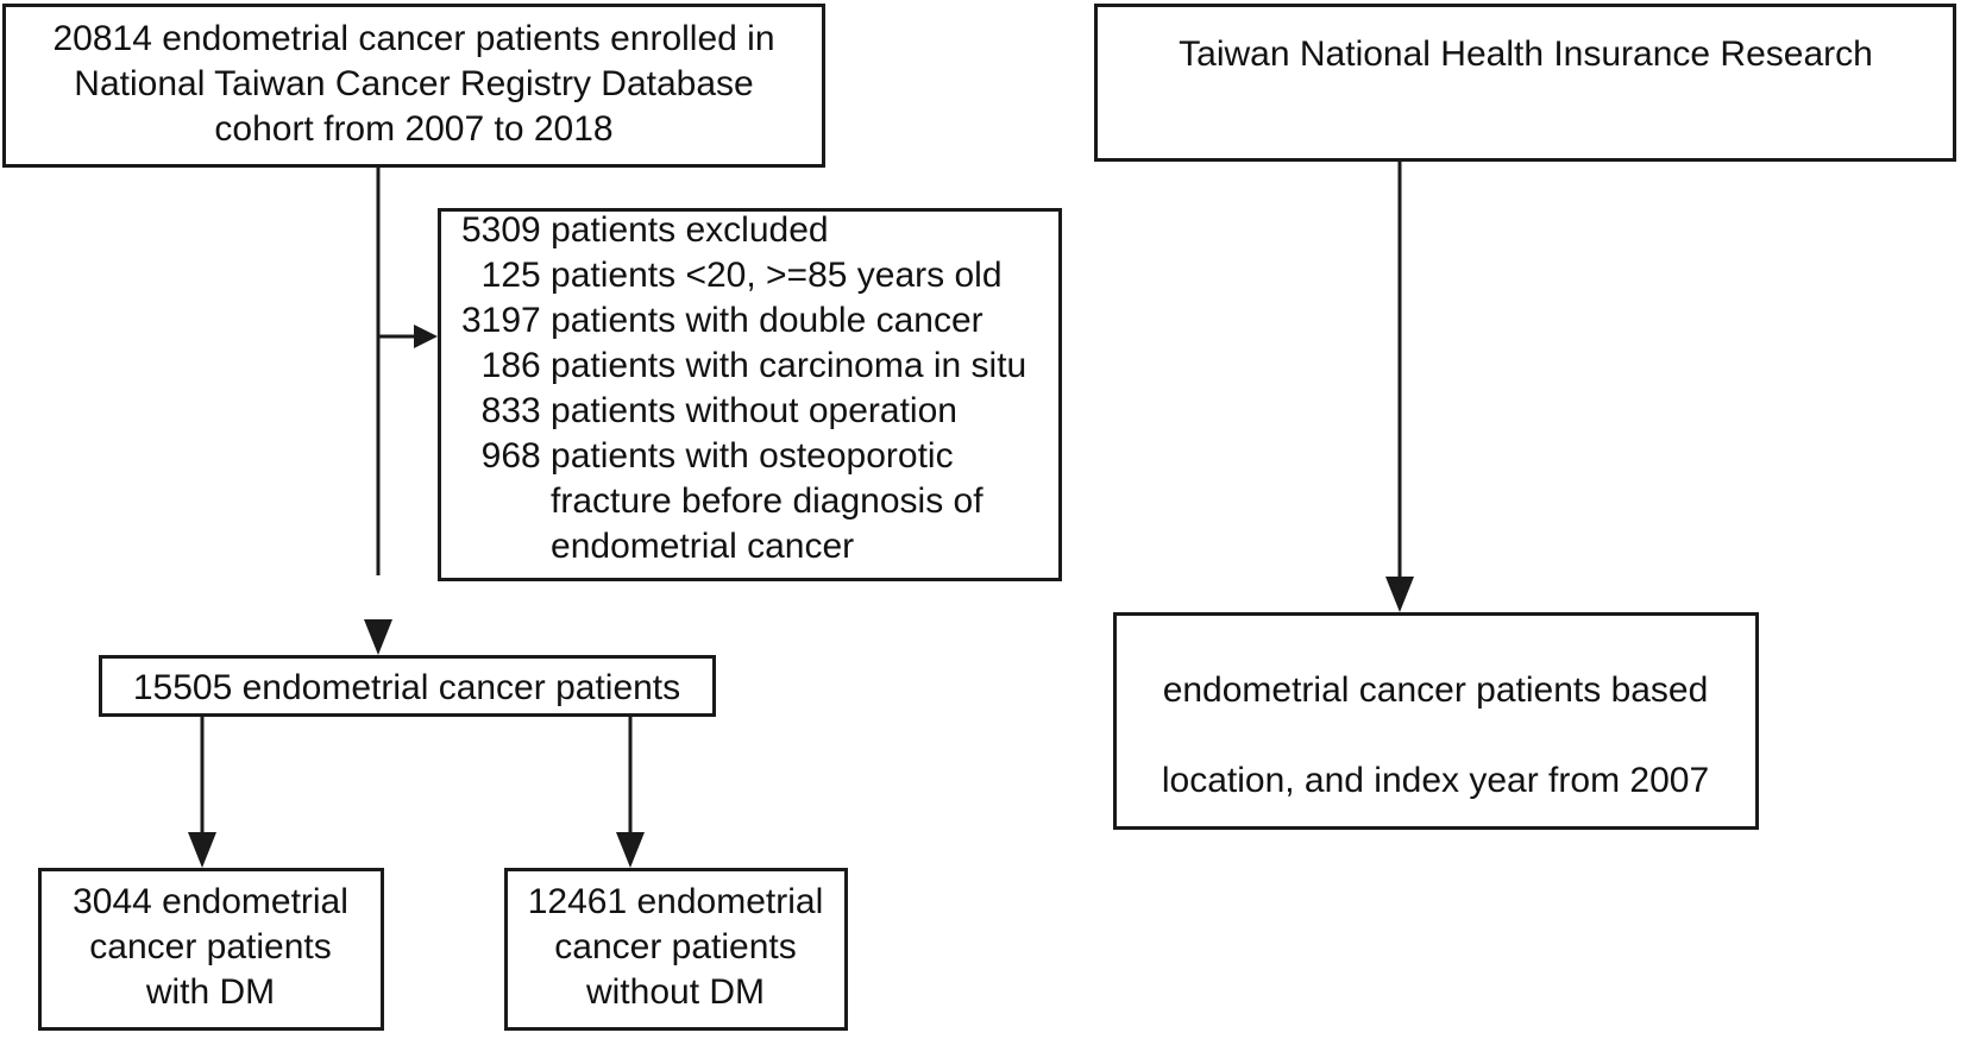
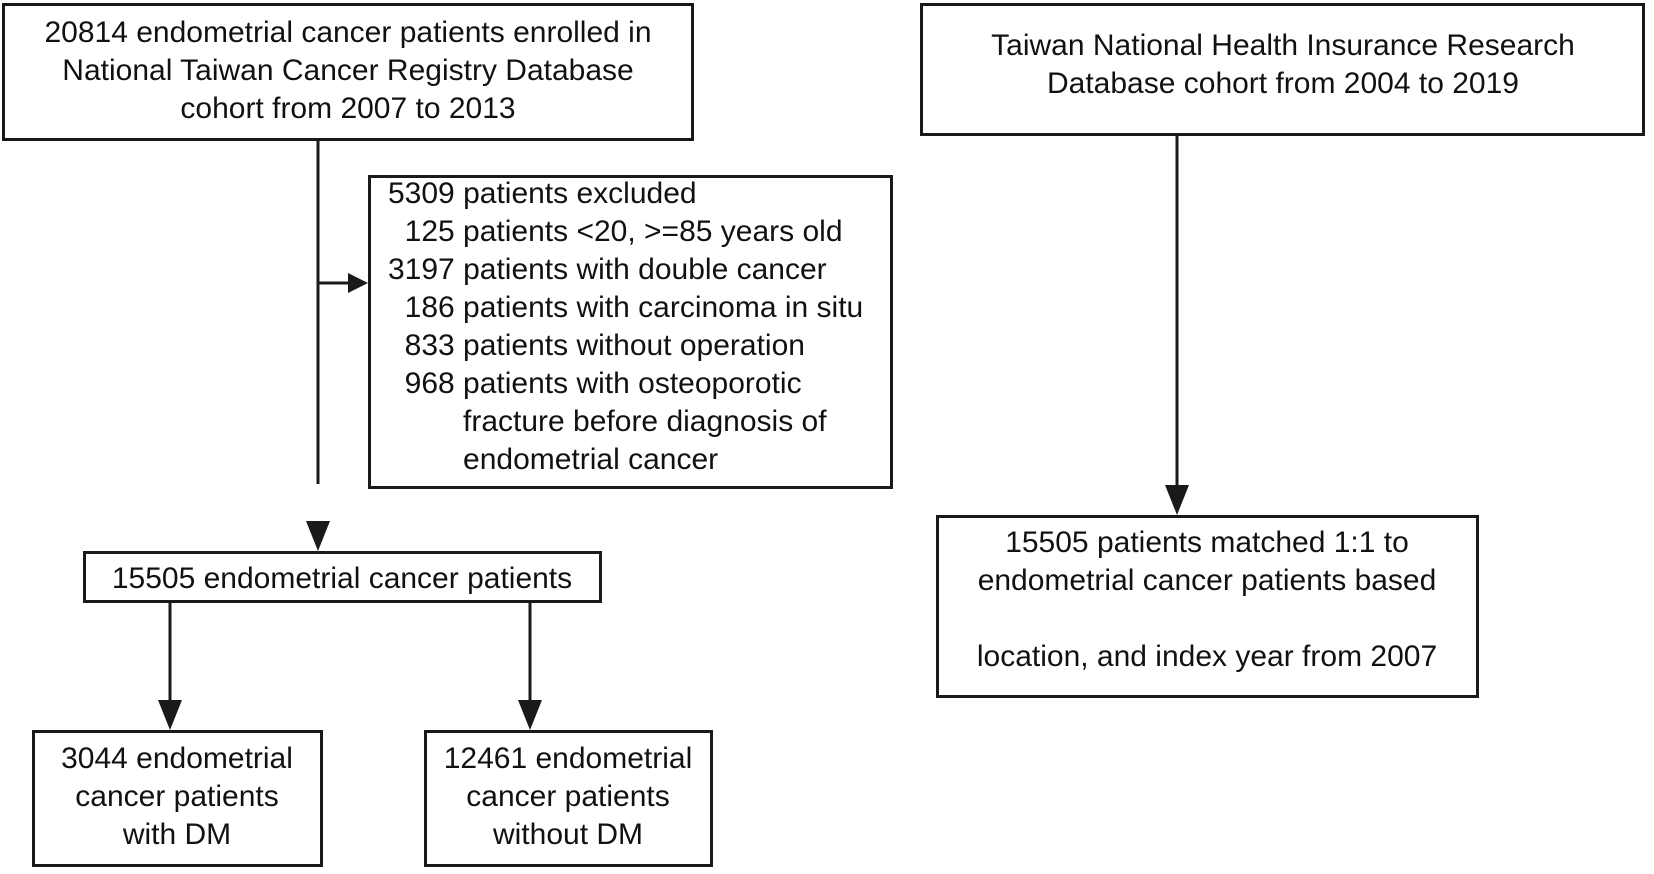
  20814 endometrial cancer patients enrolled in
  National Taiwan Cancer Registry Database
- cohort from 2007 to 2018
+ cohort from 2007 to 2013
  5309 patients excluded
  125 patients <20, >=85 years old
  3197 patients with double cancer
  186 patients with carcinoma in situ
  833 patients without operation
  968 patients with osteoporotic
  fracture before diagnosis of
  endometrial cancer
  15505 endometrial cancer patients
  3044 endometrial
  cancer patients
  with DM
  12461 endometrial
  cancer patients
  without DM
  Taiwan National Health Insurance Research
+ Database cohort from 2004 to 2019
+ 15505 patients matched 1:1 to
  endometrial cancer patients based
  location, and index year from 2007
